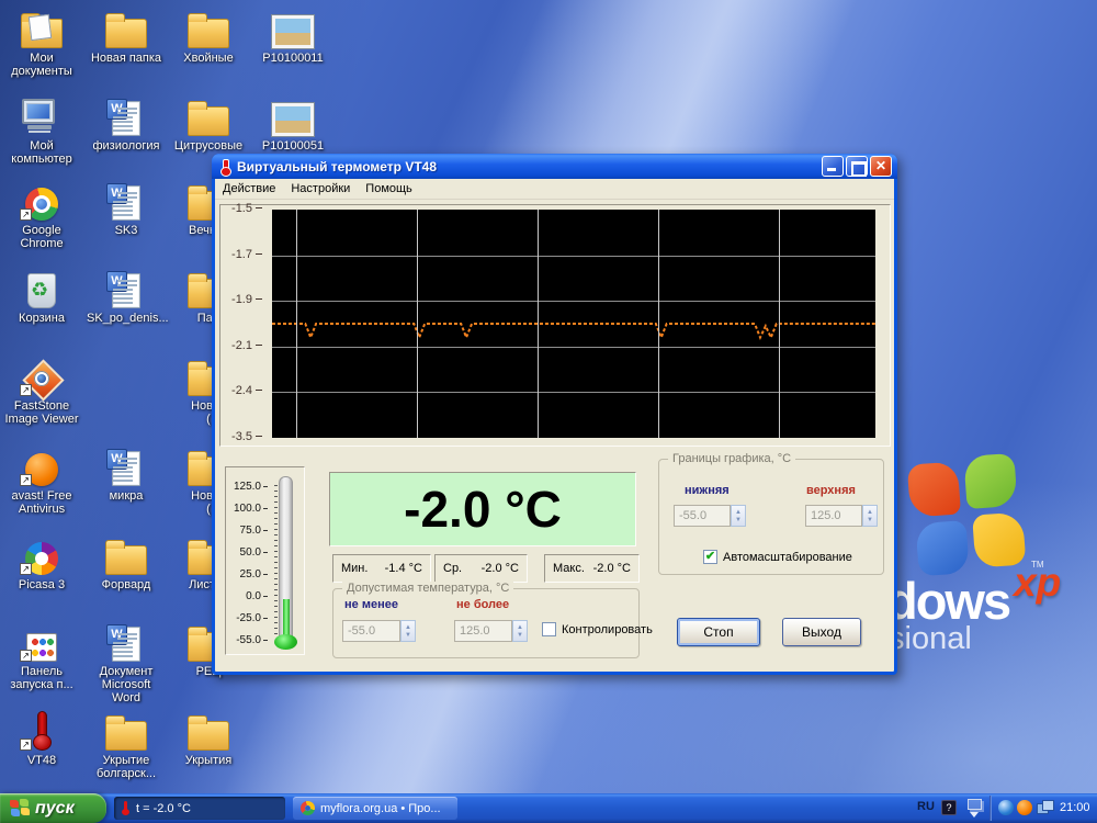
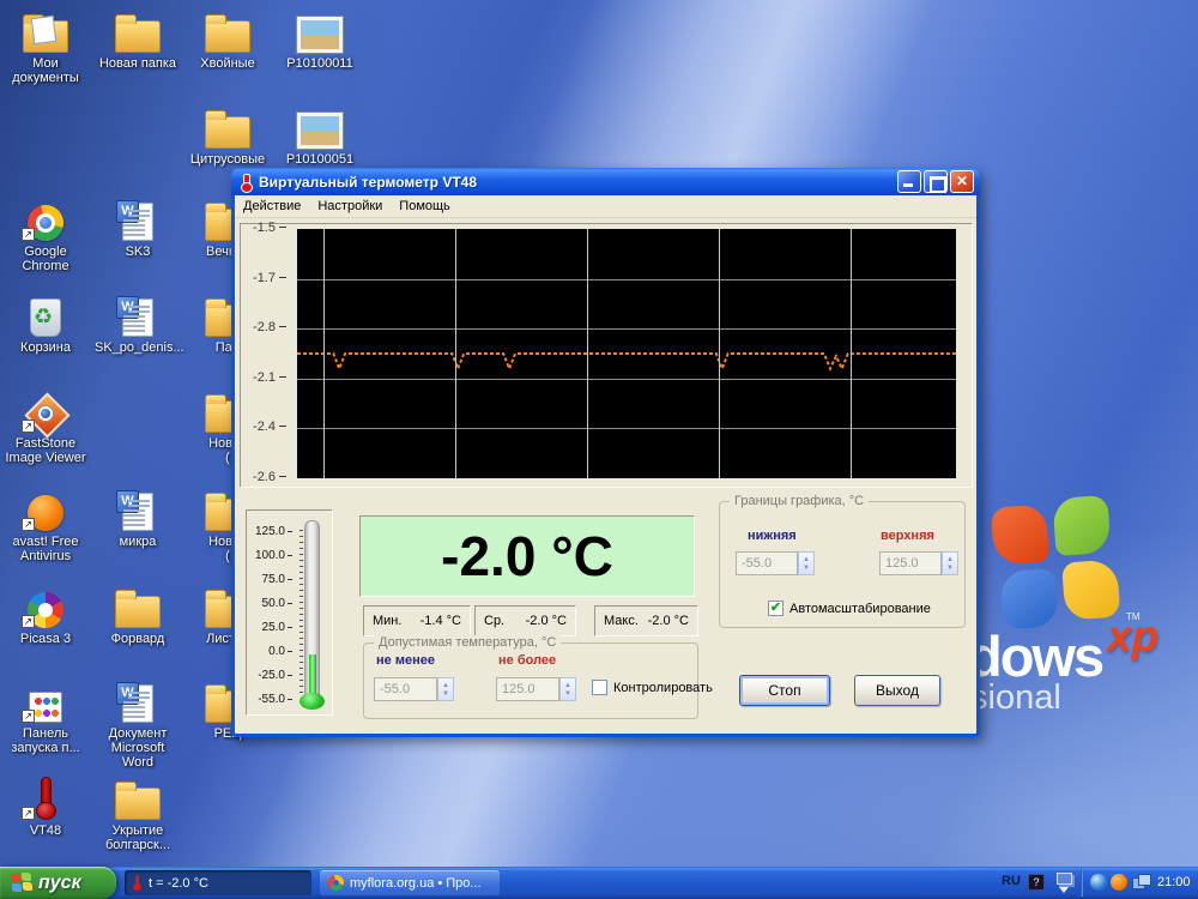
  TM
  dows
  xp
  ional
  Мои документы
  Новая папка
  Хвойные
  P10100011
- Мой компьютер
- физиология
  Цитрусовые
  P10100051
  ↗
  Google Chrome
  SK3
  ♻
  Корзина
  SK_po_denis...
  ↗
  FastStone Image Viewer
  (
  ↗
  avast! Free Antivirus
  микра
  (
  ↗
  Picasa 3
  Форвард
  ↗
  Панель запуска п...
  Документ Microsoft Word
  ↗
  VT48
  Укрытие
  болгарск...
- Укрытия
  Виртуальный термометр VT48
  ✕
  Действие
  Настройки
  Помощь
  -1.5
  -1.7
- -1.9
+ -2.8
  -2.1
  -2.4
- -3.5
+ -2.6
  125.0
  100.0
  75.0
  50.0
  25.0
  0.0
  -25.0
  -55.0
  -2.0 °C
  Мин.
  -1.4 °C
  Ср.
  -2.0 °C
  Макс.
  -2.0 °C
  Допустимая температура, °С
  не менее
  не более
  -55.0
  125.0
  Контролировать
  Границы графика, °С
  нижняя
  верхняя
  -55.0
  125.0
  ✔
  Автомасштабирование
  Стоп
  Выход
  пуск
  t = -2.0 °C
  myflora.org.ua • Про...
  RU
  ?
  21:00
